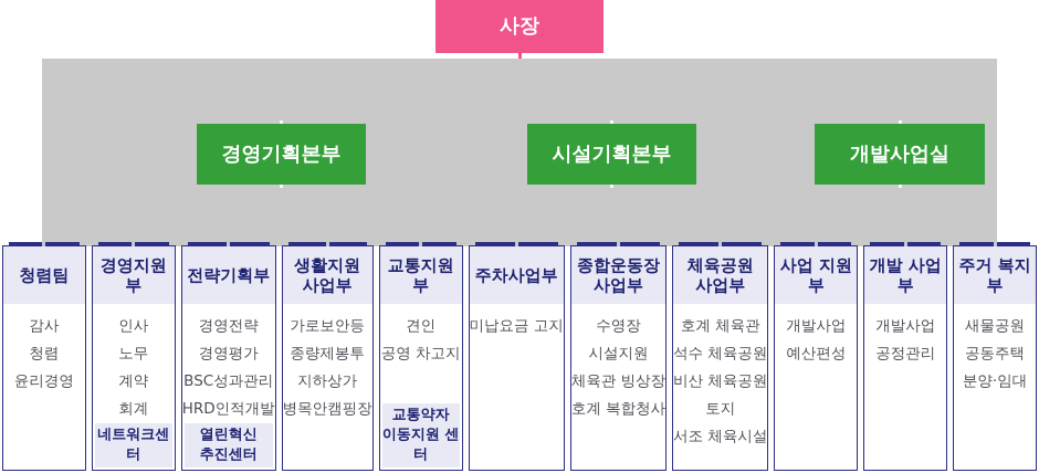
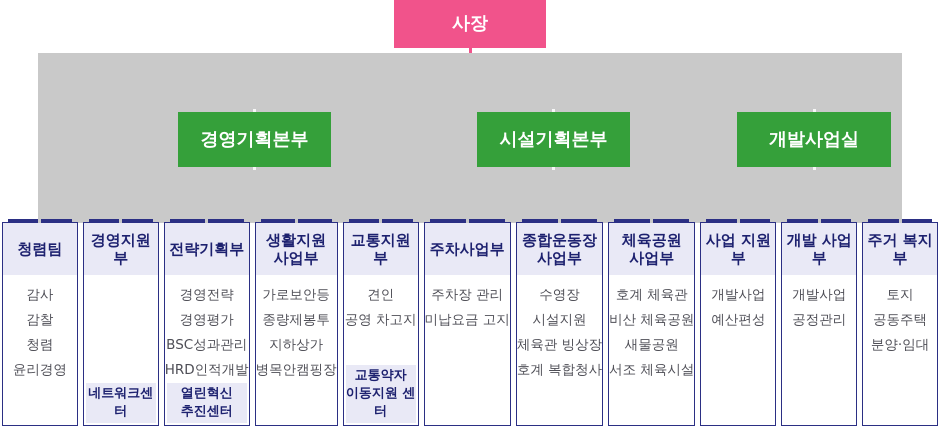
  사장
  경영기획본부
  시설기획본부
  개발사업실
  청렴팀
  감사
+ 감찰
  청렴
  윤리경영
  경영지원부
- 인사
- 노무
- 계약
- 회계
  네트워크센터
  전략기획부
  경영전략
  경영평가
  BSC성과관리
  HRD인적개발
  열린혁신
  추진센터
  생활지원
  사업부
  가로보안등
  종량제봉투
  지하상가
  병목안캠핑장
  교통지원부
  견인
  공영 차고지
  교통약자
  이동지원 센터
  주차사업부
+ 주차장 관리
  미납요금 고지
  종합운동장
  사업부
  수영장
  시설지원
  체육관 빙상장
  호계 복합청사
  체육공원
  사업부
  호계 체육관
- 석수 체육공원
  비산 체육공원
- 토지
+ 새물공원
  서조 체육시설
  사업 지원부
  개발사업
  예산편성
  개발 사업부
  개발사업
  공정관리
  주거 복지부
- 새물공원
+ 토지
  공동주택
  분양·임대
